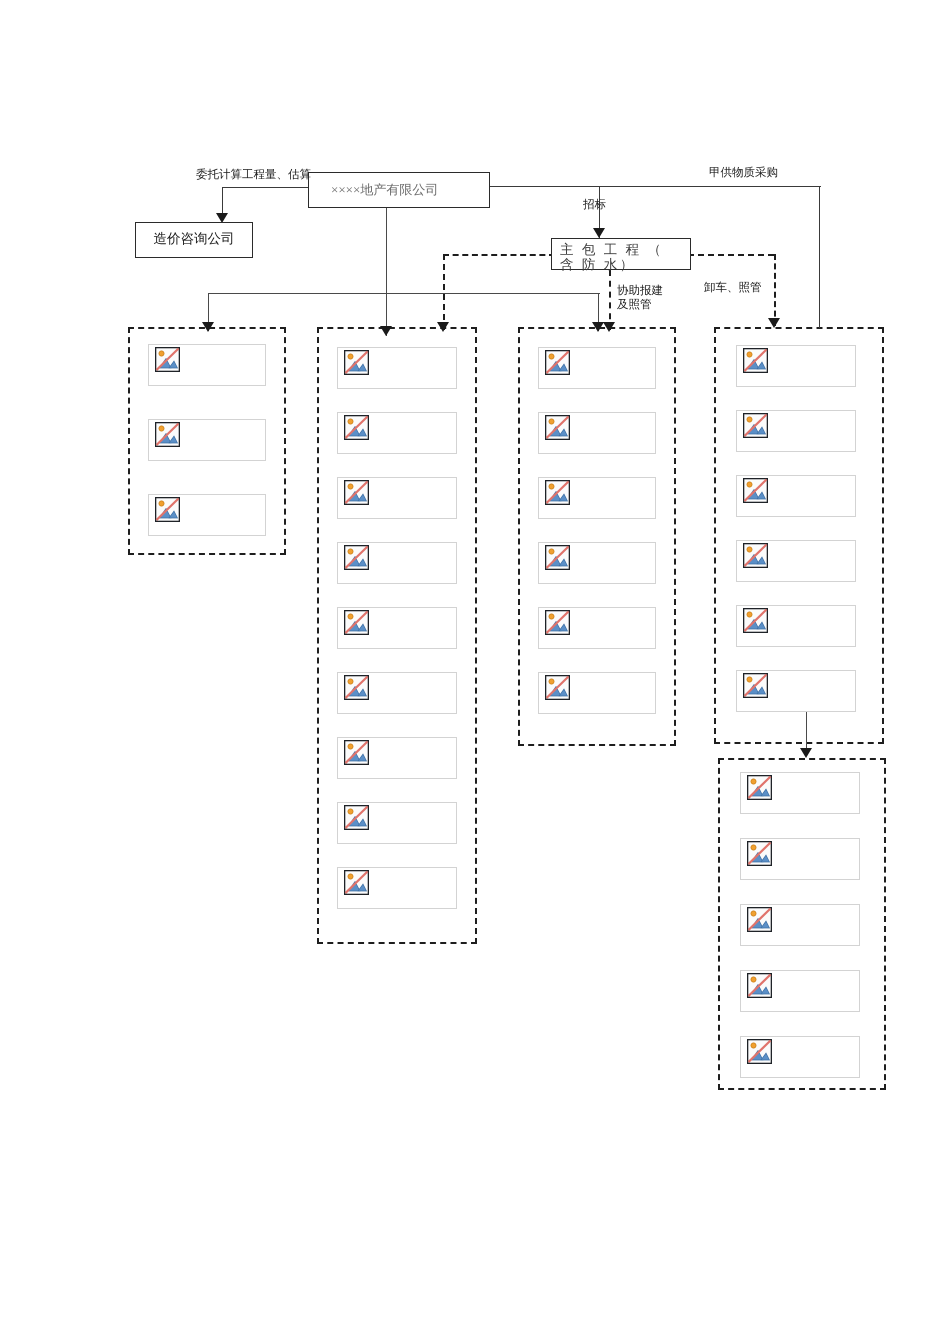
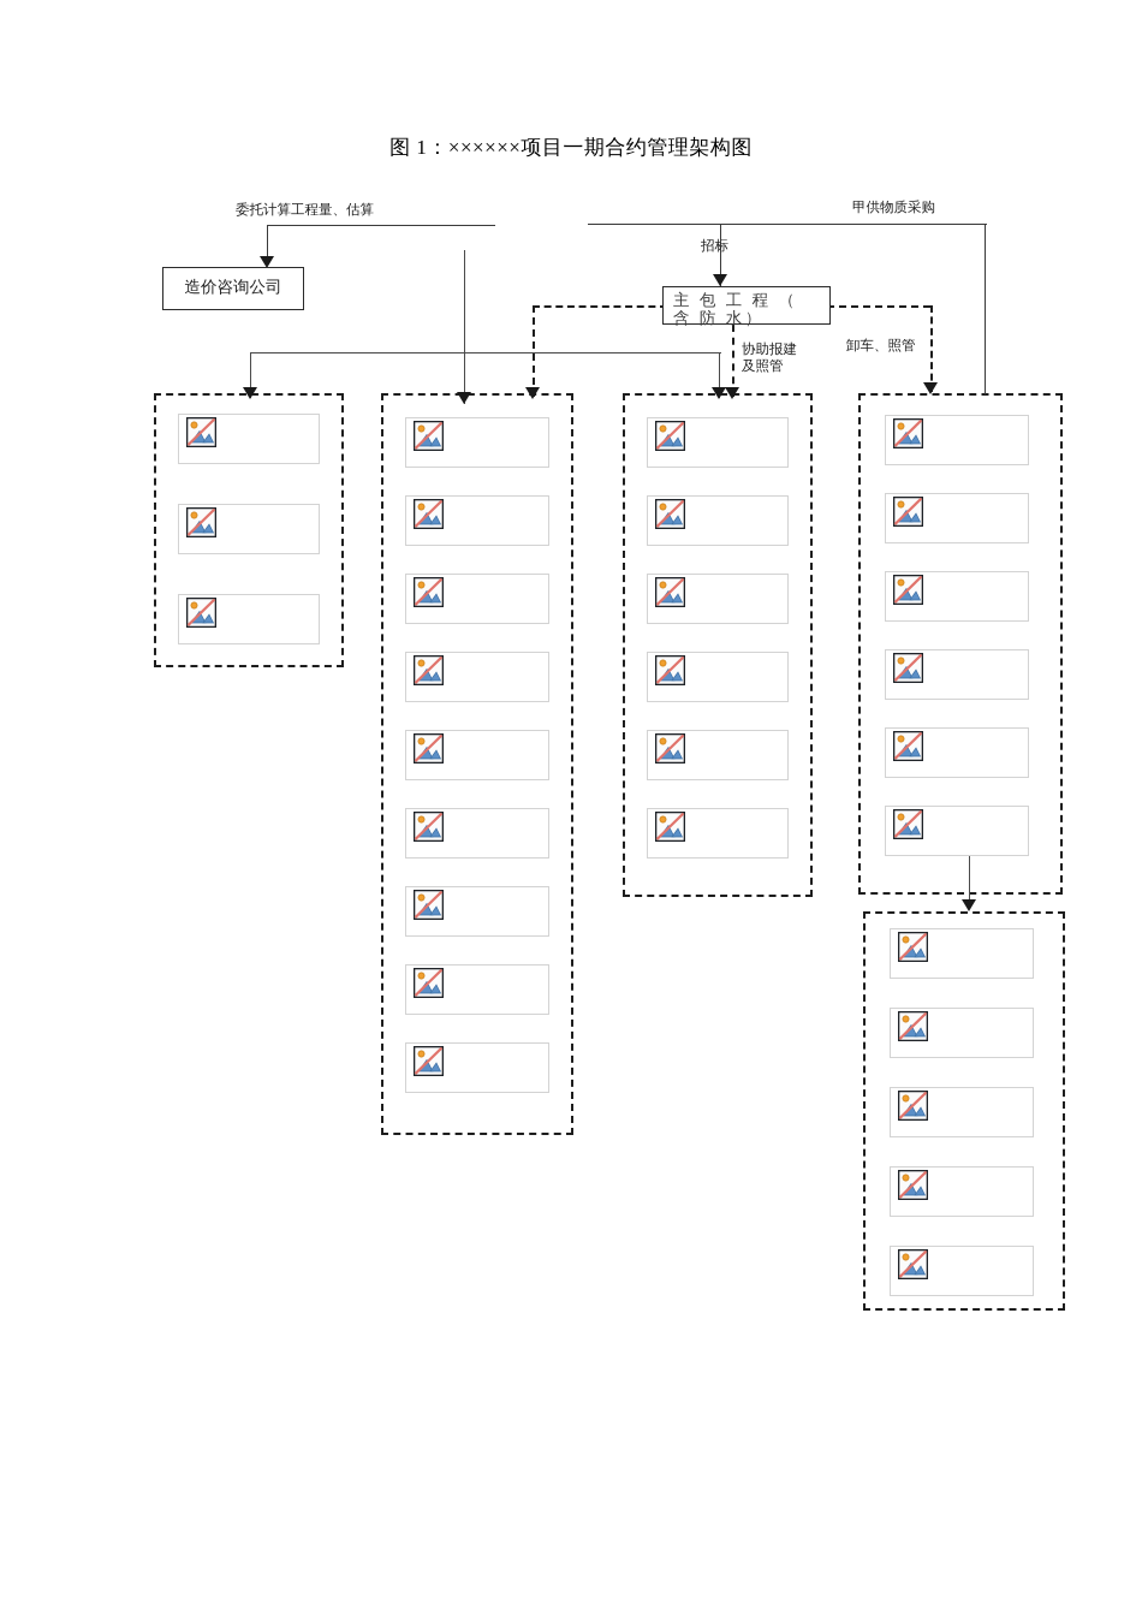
+ 图 1：××××××项目一期合约管理架构图
  委托计算工程量、估算
  招标
  甲供物质采购
  协助报建
  及照管
  卸车、照管
- ××××地产有限公司
  造价咨询公司
  主 包 工 程 （ 含 防 水）
